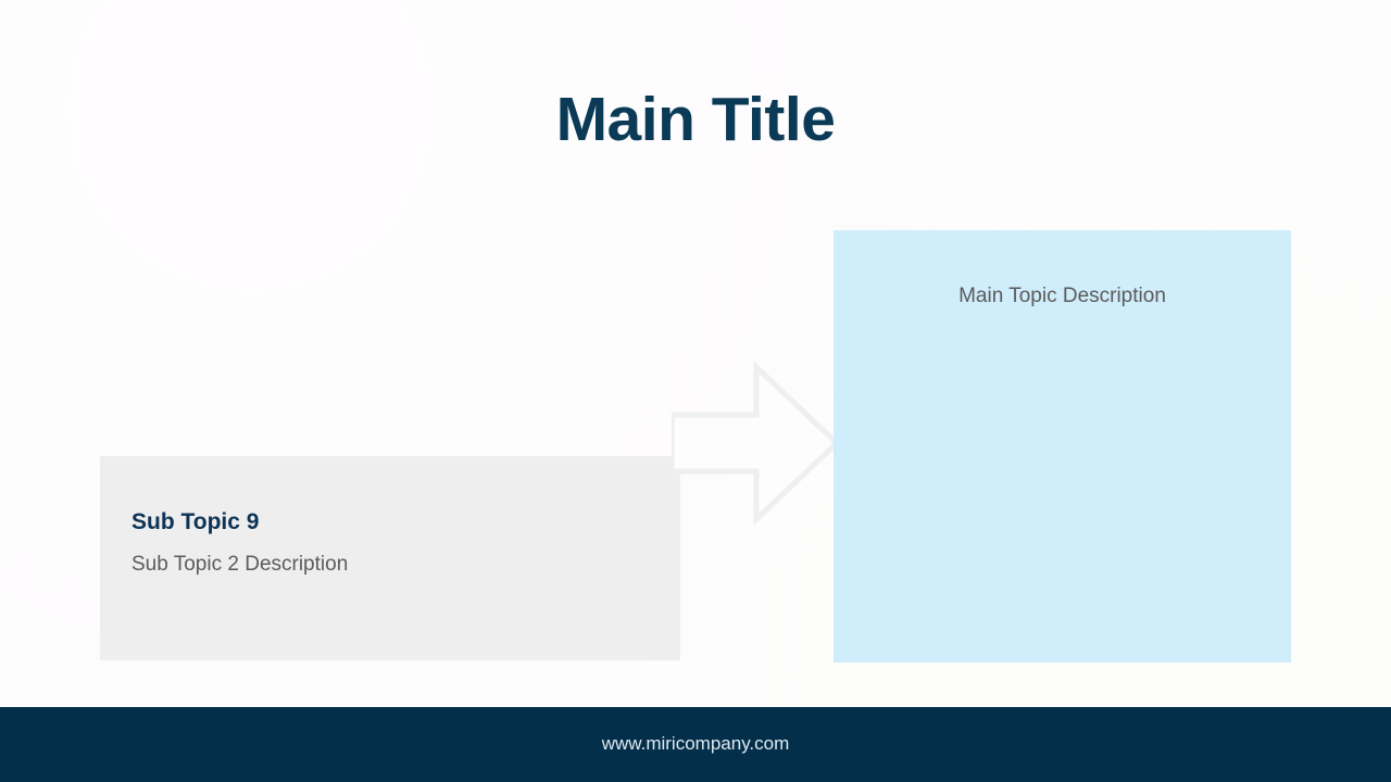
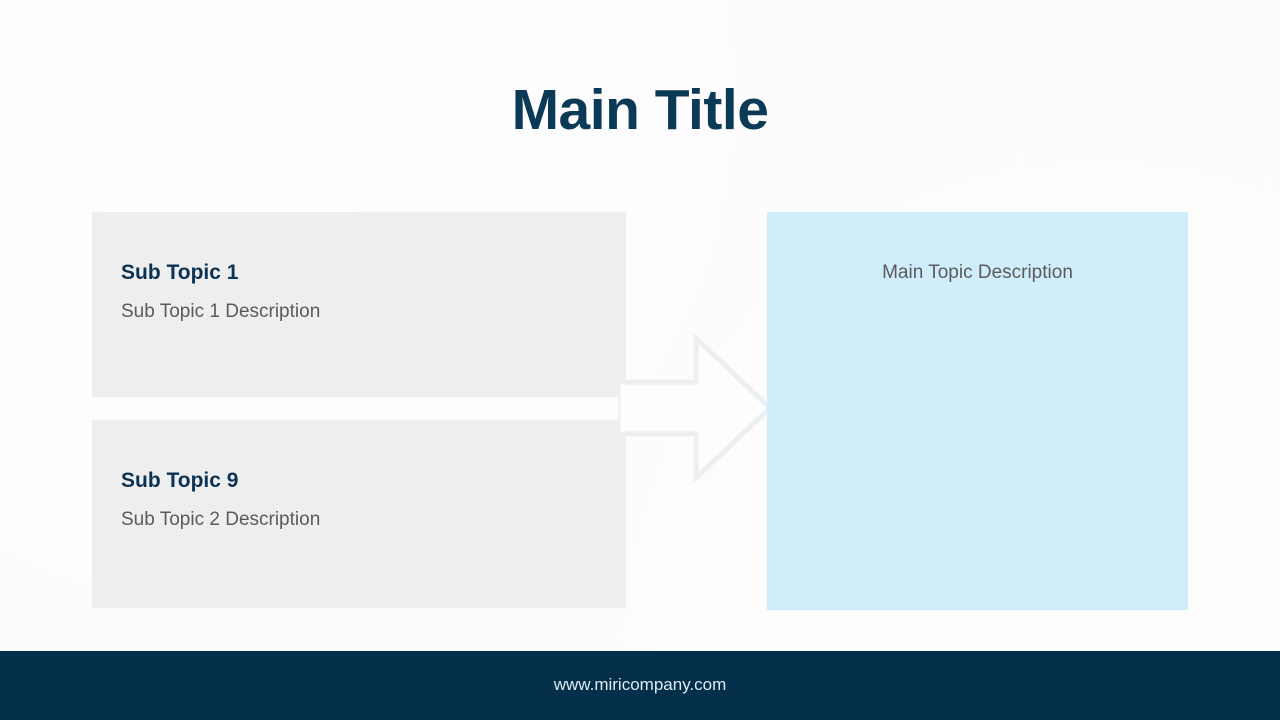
  Main Title
+ Sub Topic 1
+ Sub Topic 1 Description
  Sub Topic 9
  Sub Topic 2 Description
  Main Topic Description
  www.miricompany.com
